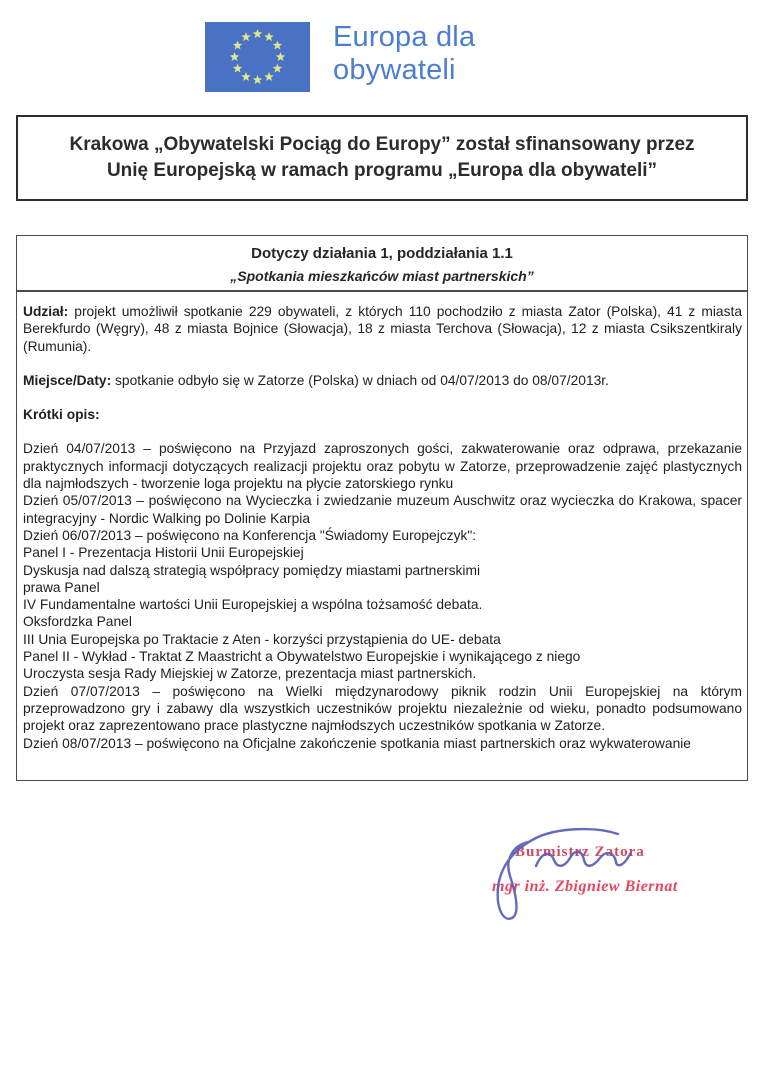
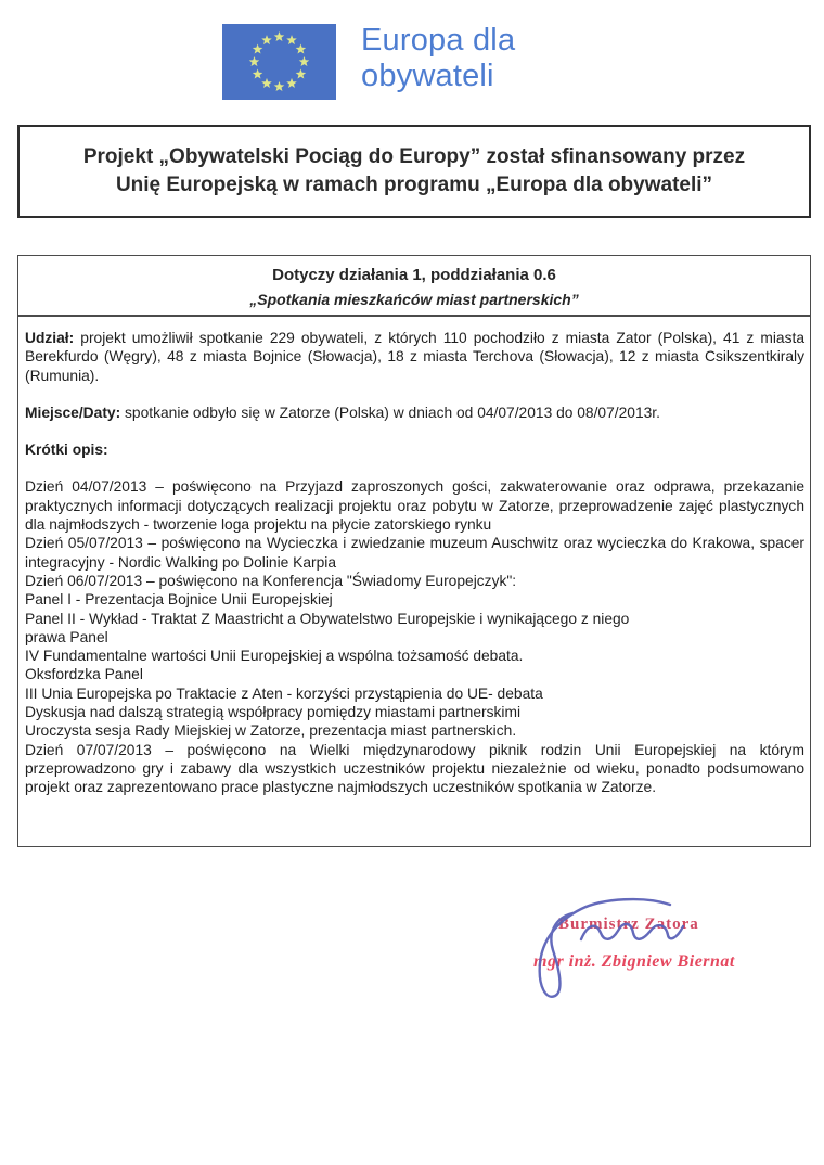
  Europa dla
  obywateli
- Krakowa „Obywatelski Pociąg do Europy” został sfinansowany przez
+ Projekt „Obywatelski Pociąg do Europy” został sfinansowany przez
  Unię Europejską w ramach programu „Europa dla obywateli”
- Dotyczy działania 1, poddziałania 1.1
+ Dotyczy działania 1, poddziałania 0.6
  „Spotkania mieszkańców miast partnerskich”
  Udział: projekt umożliwił spotkanie 229 obywateli, z których 110 pochodziło z miasta Zator (Polska), 41 z miasta Berekfurdo (Węgry), 48 z miasta Bojnice (Słowacja), 18 z miasta Terchova (Słowacja), 12 z miasta Csikszentkiraly (Rumunia).
  Miejsce/Daty: spotkanie odbyło się w Zatorze (Polska) w dniach od 04/07/2013 do 08/07/2013r.
  Krótki opis:
  Dzień 04/07/2013 – poświęcono na Przyjazd zaproszonych gości, zakwaterowanie oraz odprawa, przekazanie praktycznych informacji dotyczących realizacji projektu oraz pobytu w Zatorze, przeprowadzenie zajęć plastycznych dla najmłodszych - tworzenie loga projektu na płycie zatorskiego rynku
  Dzień 05/07/2013 – poświęcono na Wycieczka i zwiedzanie muzeum Auschwitz oraz wycieczka do Krakowa, spacer integracyjny - Nordic Walking po Dolinie Karpia
  Dzień 06/07/2013 – poświęcono na Konferencja "Świadomy Europejczyk":
- Panel I - Prezentacja Historii Unii Europejskiej
+ Panel I - Prezentacja Bojnice Unii Europejskiej
- Dyskusja nad dalszą strategią współpracy pomiędzy miastami partnerskimi
+ Panel II - Wykład - Traktat Z Maastricht a Obywatelstwo Europejskie i wynikającego z niego
  prawa Panel
  IV Fundamentalne wartości Unii Europejskiej a wspólna tożsamość debata.
  Oksfordzka Panel
  III Unia Europejska po Traktacie z Aten - korzyści przystąpienia do UE- debata
- Panel II - Wykład - Traktat Z Maastricht a Obywatelstwo Europejskie i wynikającego z niego
+ Dyskusja nad dalszą strategią współpracy pomiędzy miastami partnerskimi
  Uroczysta sesja Rady Miejskiej w Zatorze, prezentacja miast partnerskich.
  Dzień 07/07/2013 – poświęcono na Wielki międzynarodowy piknik rodzin Unii Europejskiej na którym przeprowadzono gry i zabawy dla wszystkich uczestników projektu niezależnie od wieku, ponadto podsumowano projekt oraz zaprezentowano prace plastyczne najmłodszych uczestników spotkania w Zatorze.
- Dzień 08/07/2013 – poświęcono na Oficjalne zakończenie spotkania miast partnerskich oraz wykwaterowanie
  Burmistz Zatora
  gr inż. Zbigniew Biernat
